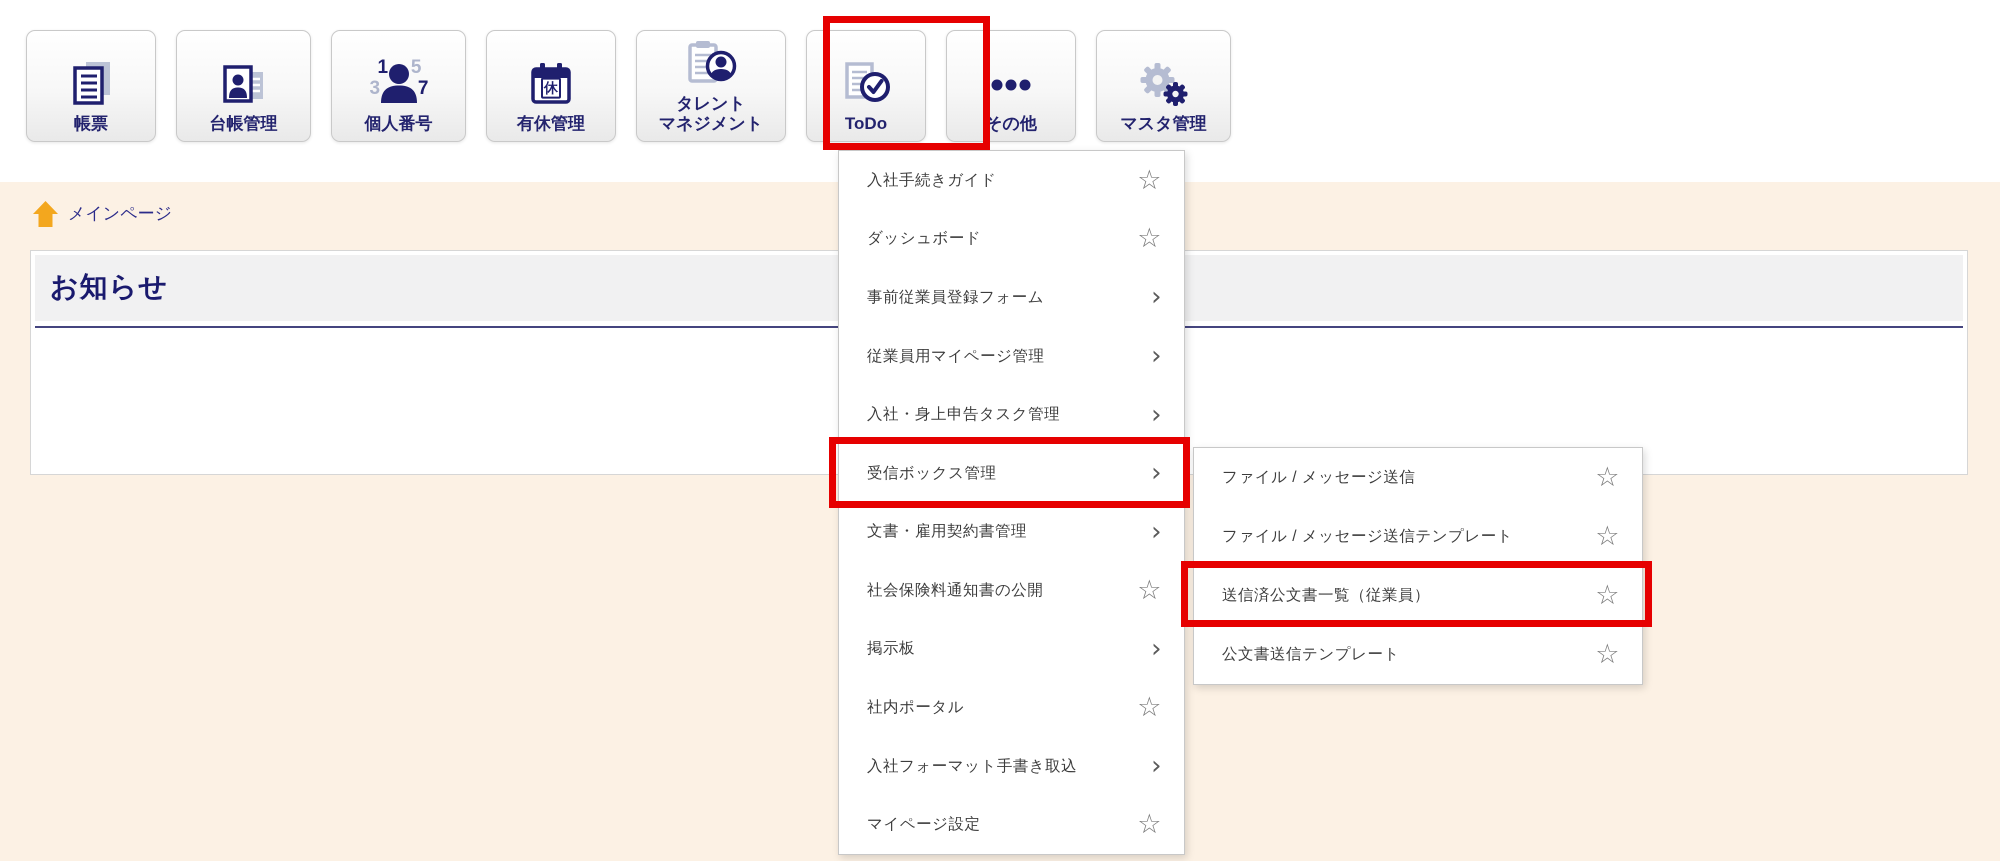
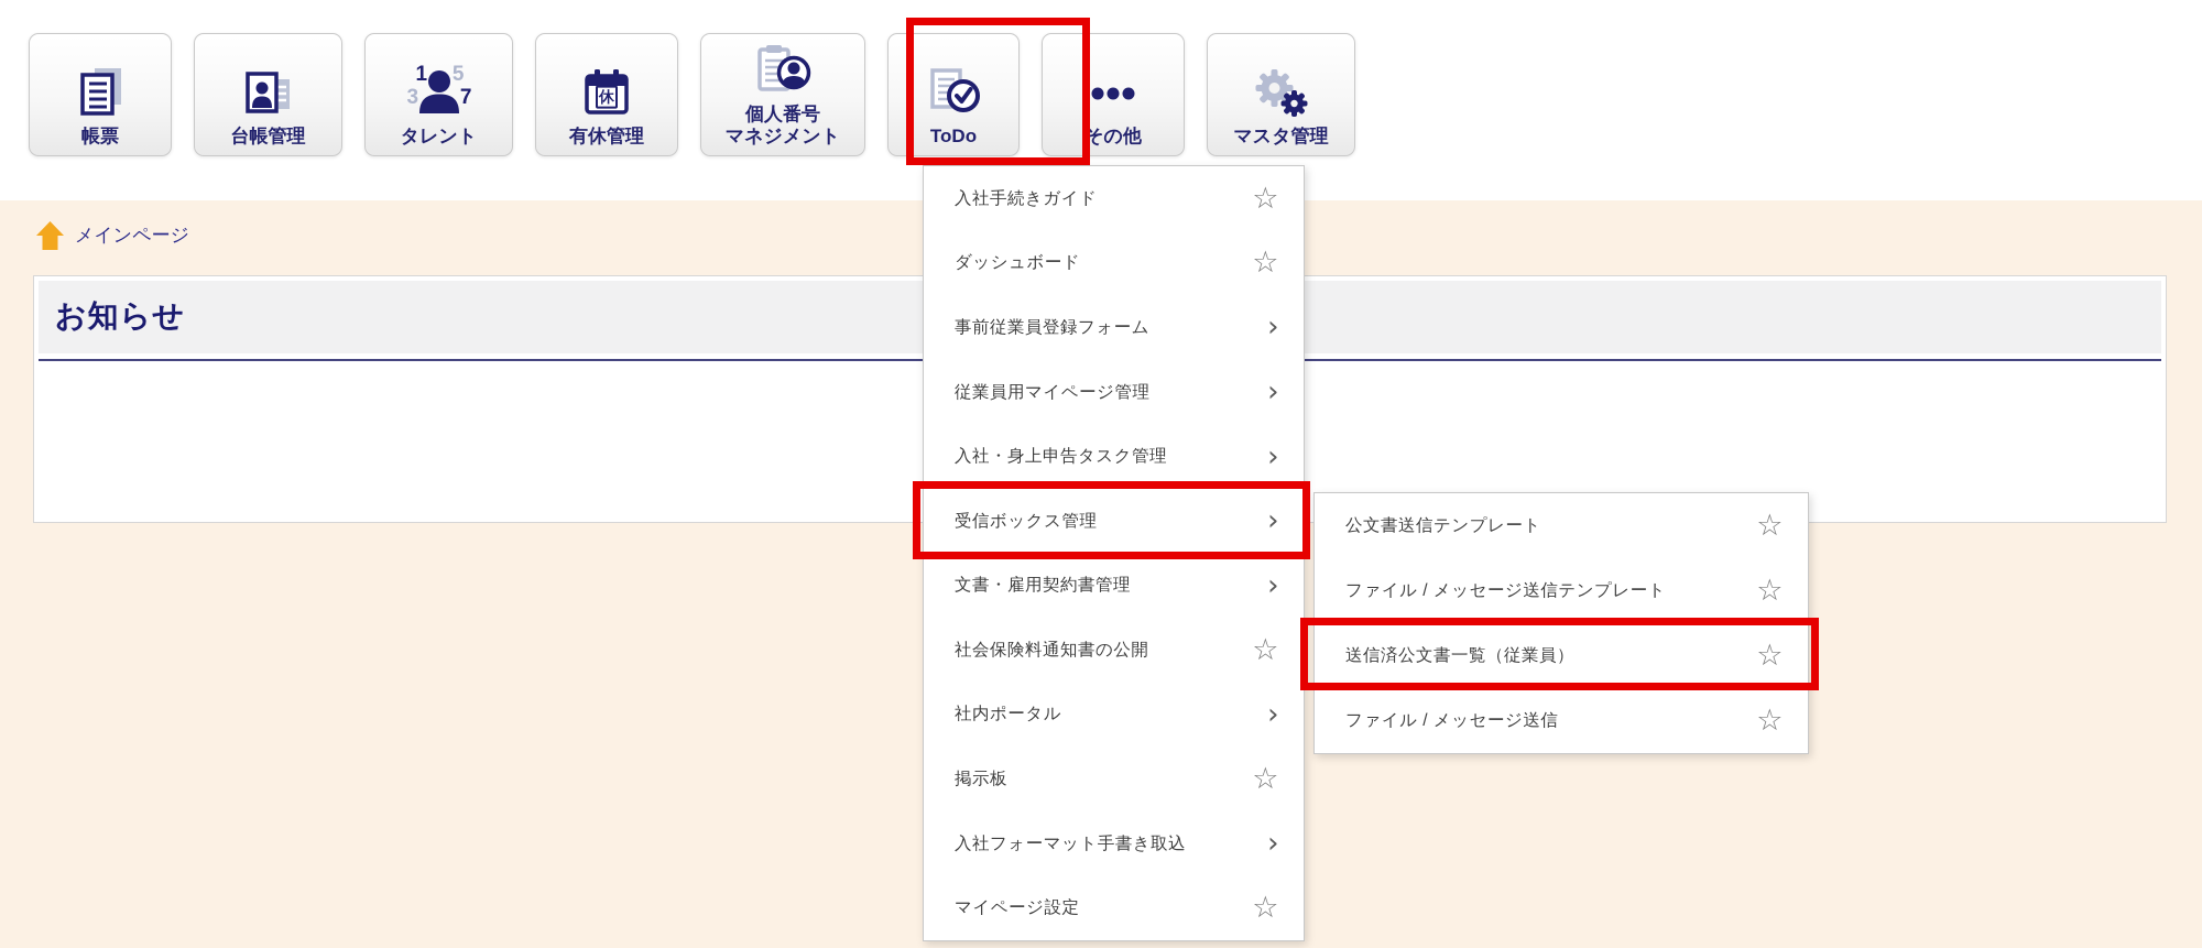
  帳票
  台帳管理
  1
  5
  3
  7
- 個人番号
+ タレント
  休
  有休管理
- タレント
+ 個人番号
  マネジメント
  ToDo
  その他
  マスタ管理
  メインページ
  お知らせ
  入社手続きガイド
  ☆
  ダッシュボード
  ☆
  事前従業員登録フォーム
  ›
  従業員用マイページ管理
  ›
  入社・身上申告タスク管理
  ›
  受信ボックス管理
  ›
  文書・雇用契約書管理
  ›
  社会保険料通知書の公開
  ☆
- 掲示板
+ 社内ポータル
  ›
- 社内ポータル
+ 掲示板
  ☆
  入社フォーマット手書き取込
  ›
  マイページ設定
  ☆
- ファイル / メッセージ送信
+ 公文書送信テンプレート
  ☆
  ファイル / メッセージ送信テンプレート
  ☆
  送信済公文書一覧（従業員）
  ☆
- 公文書送信テンプレート
+ ファイル / メッセージ送信
  ☆
